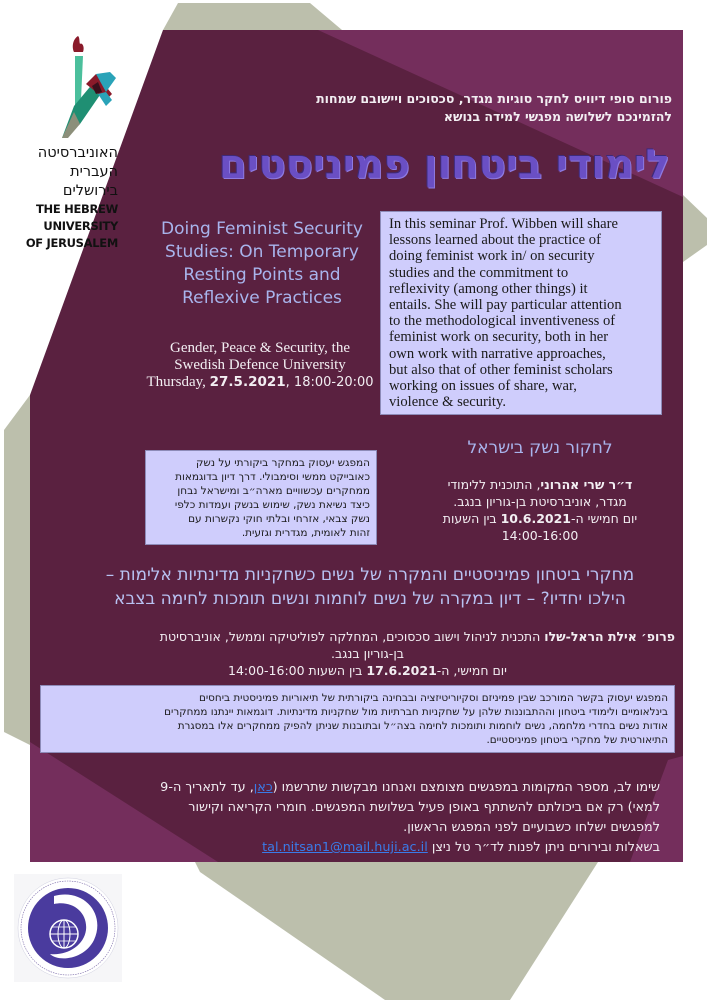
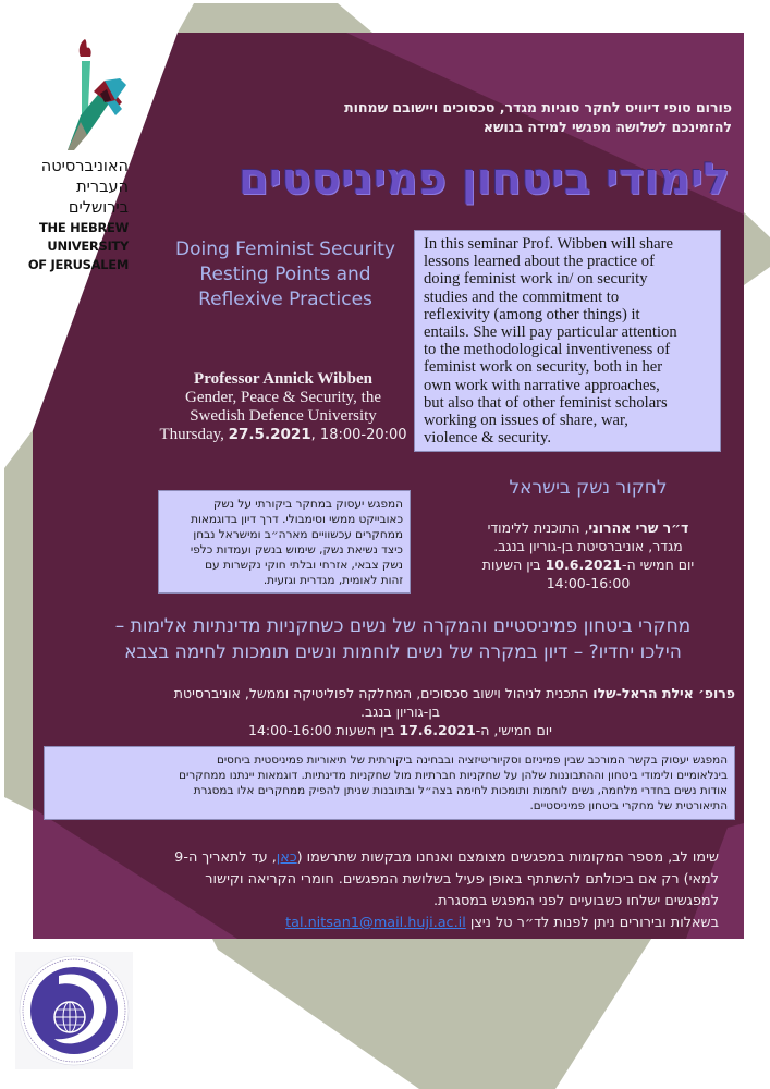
  האוניברסיטה
  העברית
  בירושלים
  THE HEBREW
  UNIVERSITY
  OF JERUSALEM
  פורום סופי דיוויס לחקר סוגיות מגדר, סכסוכים ויישובם שמחות
  להזמינכם לשלושה מפגשי למידה בנושא
  לימודי ביטחון פמיניסטים
  Doing Feminist Security
- Studies: On Temporary
  Resting Points and
  Reflexive Practices
+ Professor Annick Wibben
  Gender, Peace & Security, the
  Swedish Defence University
  Thursday, 27.5.2021, 18:00-20:00
  In this seminar Prof. Wibben will share
  lessons learned about the practice of
  doing feminist work in/ on security
  studies and the commitment to
  reflexivity (among other things) it
  entails. She will pay particular attention
  to the methodological inventiveness of
  feminist work on security, both in her
  own work with narrative approaches,
  but also that of other feminist scholars
  working on issues of share, war,
  violence & security.
  המפגש יעסוק במחקר ביקורתי על נשק
  כאובייקט ממשי וסימבולי. דרך דיון בדוגמאות
  ממחקרים עכשוויים מארה״ב ומישראל נבחן
  כיצד נשיאת נשק, שימוש בנשק ועמדות כלפי
  נשק צבאי, אזרחי ובלתי חוקי נקשרות עם
  זהות לאומית, מגדרית וגזעית.
  לחקור נשק בישראל
  ד״ר שרי אהרוני, התוכנית ללימודי
  מגדר, אוניברסיטת בן-גוריון בנגב.
  יום חמישי ה-10.6.2021 בין השעות
  14:00-16:00
  מחקרי ביטחון פמיניסטיים והמקרה של נשים כשחקניות מדינתיות אלימות –
  הילכו יחדיו? – דיון במקרה של נשים לוחמות ונשים תומכות לחימה בצבא
  פרופ׳ אילת הראל-שלו התכנית לניהול וישוב סכסוכים, המחלקה לפוליטיקה וממשל, אוניברסיטת
  בן-גוריון בנגב.
  יום חמישי, ה-17.6.2021 בין השעות 14:00-16:00
  המפגש יעסוק בקשר המורכב שבין פמיניזם וסקיוריטיזציה ובבחינה ביקורתית של תיאוריות פמיניסטית ביחסים
  בינלאומיים ולימודי ביטחון וההתבוננות שלהן על שחקניות חברתיות מול שחקניות מדינתיות. דוגמאות יינתנו ממחקרים
  אודות נשים בחדרי מלחמה, נשים לוחמות ותומכות לחימה בצה״ל ובתובנות שניתן להפיק ממחקרים אלו במסגרת
  התיאורטית של מחקרי ביטחון פמיניסטיים.
  שימו לב, מספר המקומות במפגשים מצומצם ואנחנו מבקשות שתרשמו (כאן, עד לתאריך ה-9
  למאי) רק אם ביכולתם להשתתף באופן פעיל בשלושת המפגשים. חומרי הקריאה וקישור
- למפגשים ישלחו כשבועיים לפני המפגש הראשון.
+ למפגשים ישלחו כשבועיים לפני המפגש במסגרת.
  בשאלות ובירורים ניתן לפנות לד״ר טל ניצן tal.nitsan1@mail.huji.ac.il
